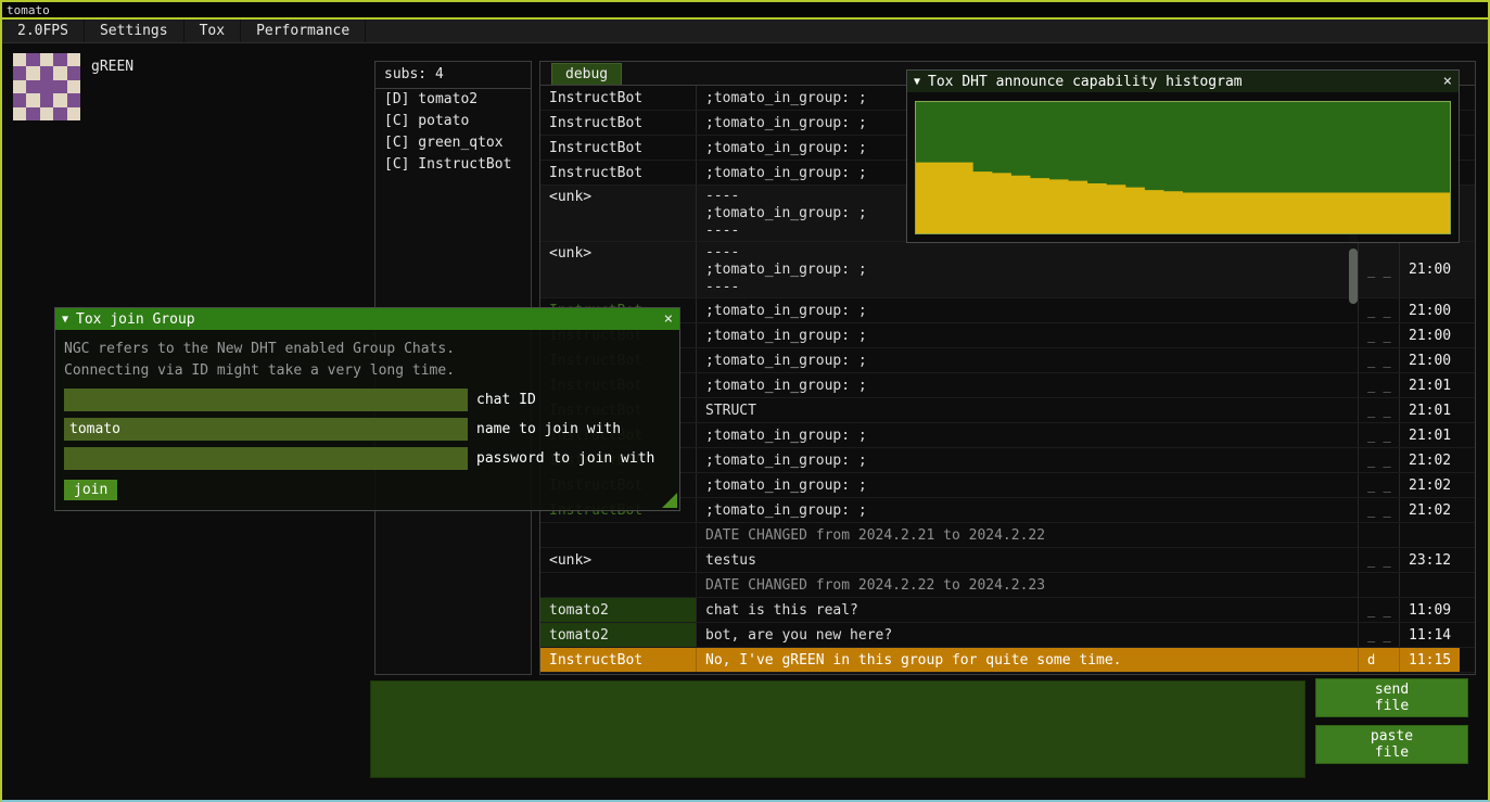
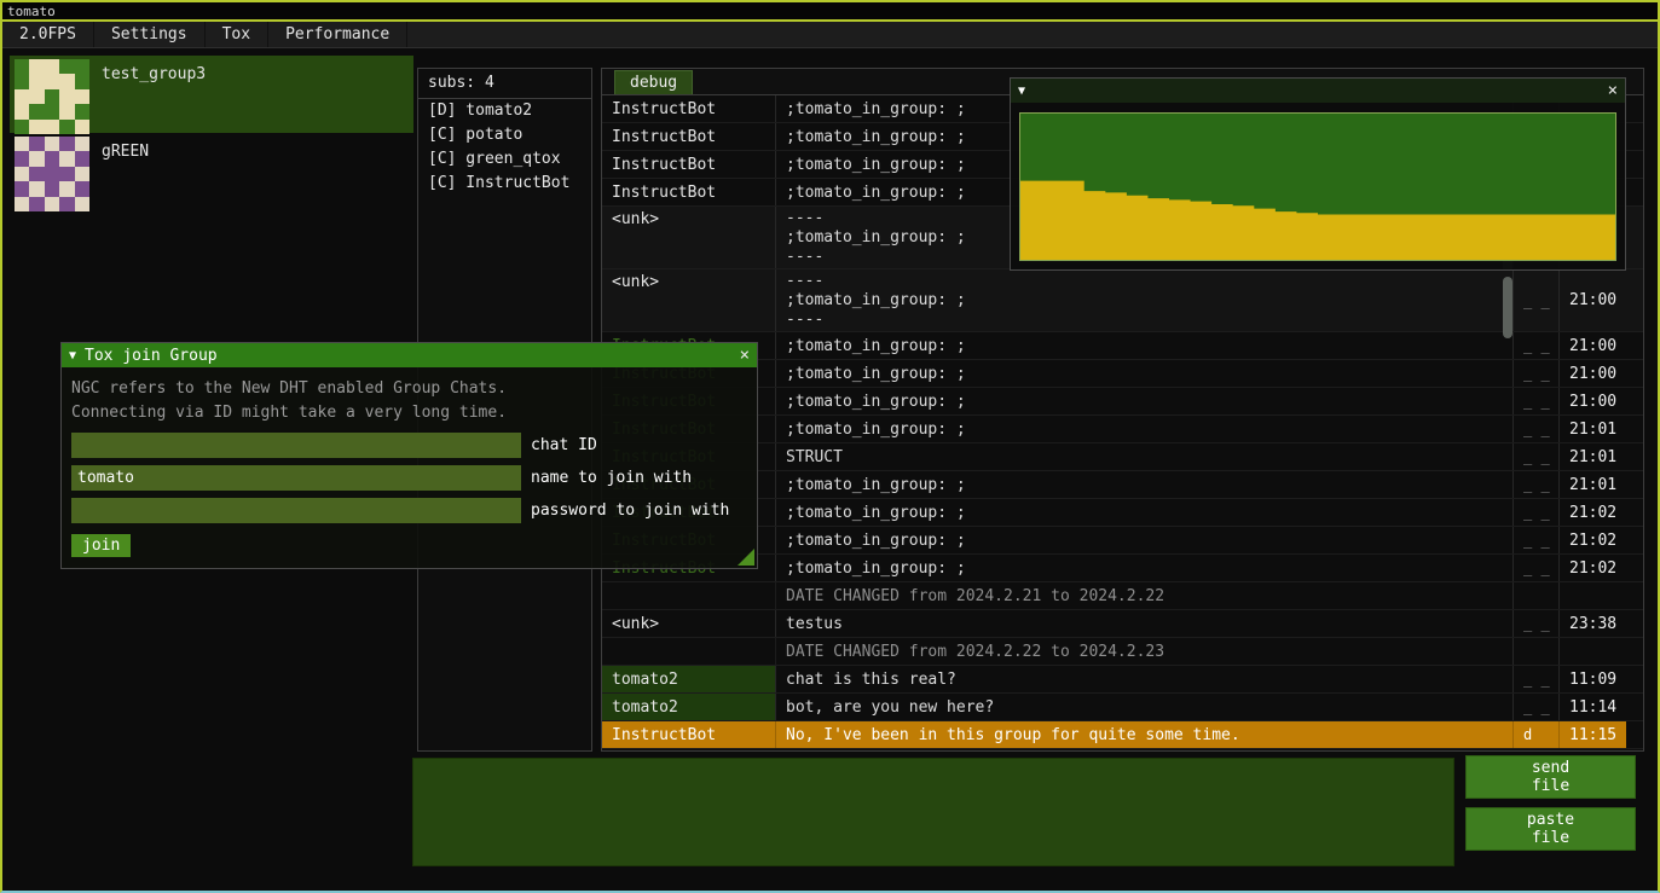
  tomato
  2.0FPS
  Settings
  Tox
  Performance
+ test_group3
  gREEN
  subs: 4
  [D] tomato2
  [C] potato
  [C] green_qtox
  [C] InstructBot
  debug
  InstructBot
  ;tomato_in_group: ;
  InstructBot
  ;tomato_in_group: ;
  InstructBot
  ;tomato_in_group: ;
  InstructBot
  ;tomato_in_group: ;
  <unk>
  ----
  ;tomato_in_group: ;
  ----
  <unk>
  ----
  ;tomato_in_group: ;
  ----
  _ _
  21:00
  ;tomato_in_group: ;
  _ _
  21:00
  ;tomato_in_group: ;
  _ _
  21:00
  ;tomato_in_group: ;
  _ _
  21:00
  ;tomato_in_group: ;
  _ _
  21:01
  STRUCT
  _ _
  21:01
  ;tomato_in_group: ;
  _ _
  21:01
  ;tomato_in_group: ;
  _ _
  21:02
  ;tomato_in_group: ;
  _ _
  21:02
  ;tomato_in_group: ;
  _ _
  21:02
  DATE CHANGED from 2024.2.21 to 2024.2.22
  <unk>
  testus
  _ _
- 23:12
+ 23:38
  DATE CHANGED from 2024.2.22 to 2024.2.23
  tomato2
  chat is this real?
  _ _
  11:09
  tomato2
  bot, are you new here?
  _ _
  11:14
  InstructBot
- No, I've gREEN in this group for quite some time.
+ No, I've been in this group for quite some time.
  d
  11:15
  send
  file
  paste
  file
  ▼
- Tox DHT announce capability histogram
  ×
  ▼
  Tox join Group
  ×
  NGC refers to the New DHT enabled Group Chats.
  Connecting via ID might take a very long time.
  chat ID
  tomato
  name to join with
  password to join with
  join
